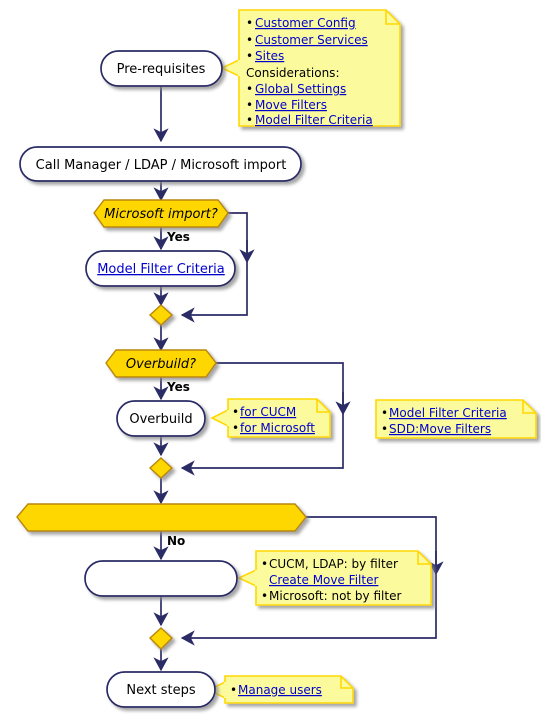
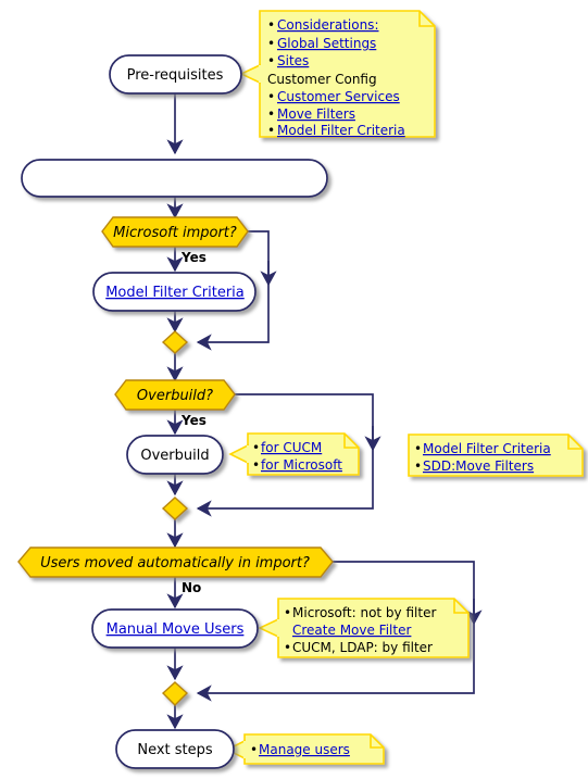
  •
- Customer Config
+ Considerations:
  •
- Customer Services
+ Global Settings
  •
  Sites
- Considerations:
+ Customer Config
  •
- Global Settings
+ Customer Services
  •
  Move Filters
  •
  Model Filter Criteria
  Pre-requisites
- Call Manager / LDAP / Microsoft import
  Microsoft import?
  Yes
  Model Filter Criteria
  Overbuild?
  Yes
  •
  for CUCM
  •
  for Microsoft
  Overbuild
  •
  Model Filter Criteria
  •
  SDD:Move Filters
+ Users moved automatically in import?
  No
  •
- CUCM, LDAP: by filter
+ Microsoft: not by filter
  Create Move Filter
  •
- Microsoft: not by filter
+ CUCM, LDAP: by filter
+ Manual Move Users
  •
  Manage users
  Next steps
